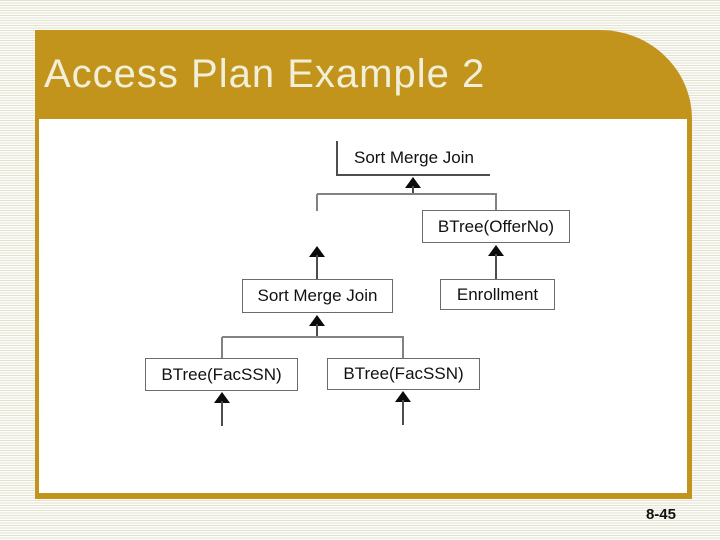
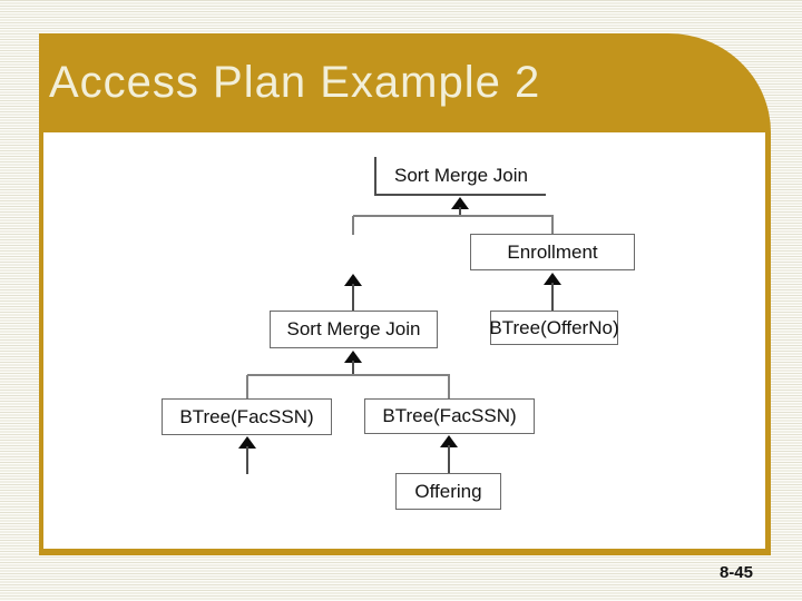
  Access Plan Example 2
  Sort Merge Join
- BTree(OfferNo)
+ Enrollment
  Sort Merge Join
- Enrollment
+ BTree(OfferNo)
  BTree(FacSSN)
  BTree(FacSSN)
+ Offering
  8-45
